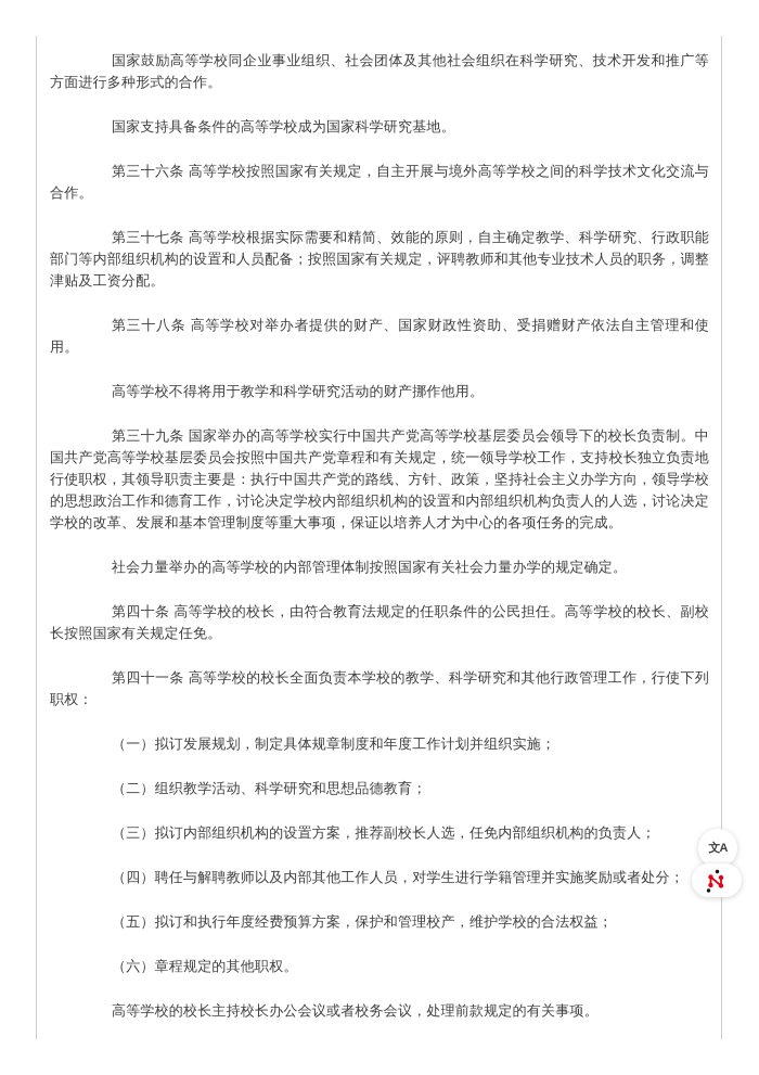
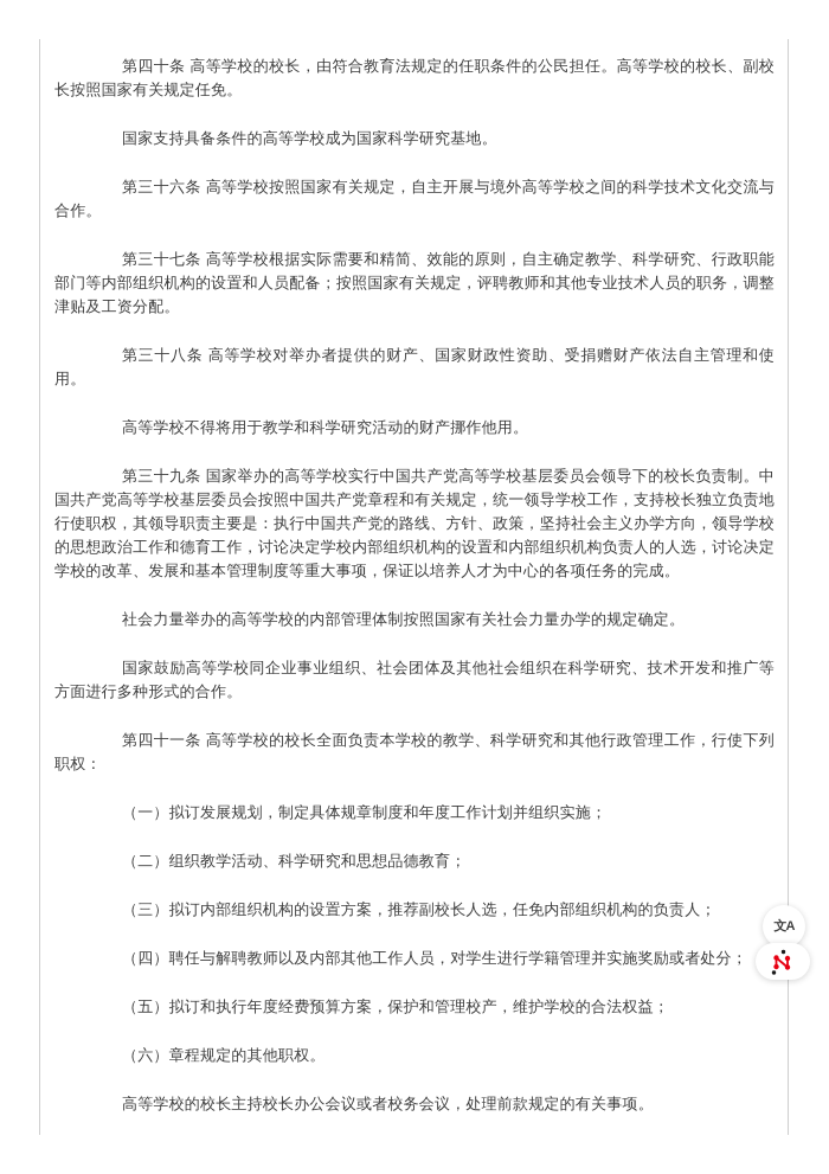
- 国家鼓励高等学校同企业事业组织、社会团体及其他社会组织在科学研究、技术开发和推广等方面进行多种形式的合作。
+ 第四十条 高等学校的校长，由符合教育法规定的任职条件的公民担任。高等学校的校长、副校长按照国家有关规定任免。
  国家支持具备条件的高等学校成为国家科学研究基地。
  第三十六条 高等学校按照国家有关规定，自主开展与境外高等学校之间的科学技术文化交流与合作。
  第三十七条 高等学校根据实际需要和精简、效能的原则，自主确定教学、科学研究、行政职能部门等内部组织机构的设置和人员配备；按照国家有关规定，评聘教师和其他专业技术人员的职务，调整津贴及工资分配。
  第三十八条 高等学校对举办者提供的财产、国家财政性资助、受捐赠财产依法自主管理和使用。
  高等学校不得将用于教学和科学研究活动的财产挪作他用。
  第三十九条 国家举办的高等学校实行中国共产党高等学校基层委员会领导下的校长负责制。中国共产党高等学校基层委员会按照中国共产党章程和有关规定，统一领导学校工作，支持校长独立负责地行使职权，其领导职责主要是：执行中国共产党的路线、方针、政策，坚持社会主义办学方向，领导学校的思想政治工作和德育工作，讨论决定学校内部组织机构的设置和内部组织机构负责人的人选，讨论决定学校的改革、发展和基本管理制度等重大事项，保证以培养人才为中心的各项任务的完成。
  社会力量举办的高等学校的内部管理体制按照国家有关社会力量办学的规定确定。
- 第四十条 高等学校的校长，由符合教育法规定的任职条件的公民担任。高等学校的校长、副校长按照国家有关规定任免。
+ 国家鼓励高等学校同企业事业组织、社会团体及其他社会组织在科学研究、技术开发和推广等方面进行多种形式的合作。
  第四十一条 高等学校的校长全面负责本学校的教学、科学研究和其他行政管理工作，行使下列职权：
  （一）拟订发展规划，制定具体规章制度和年度工作计划并组织实施；
  （二）组织教学活动、科学研究和思想品德教育；
  （三）拟订内部组织机构的设置方案，推荐副校长人选，任免内部组织机构的负责人；
  （四）聘任与解聘教师以及内部其他工作人员，对学生进行学籍管理并实施奖励或者处分；
  （五）拟订和执行年度经费预算方案，保护和管理校产，维护学校的合法权益；
  （六）章程规定的其他职权。
  高等学校的校长主持校长办公会议或者校务会议，处理前款规定的有关事项。
  文A
